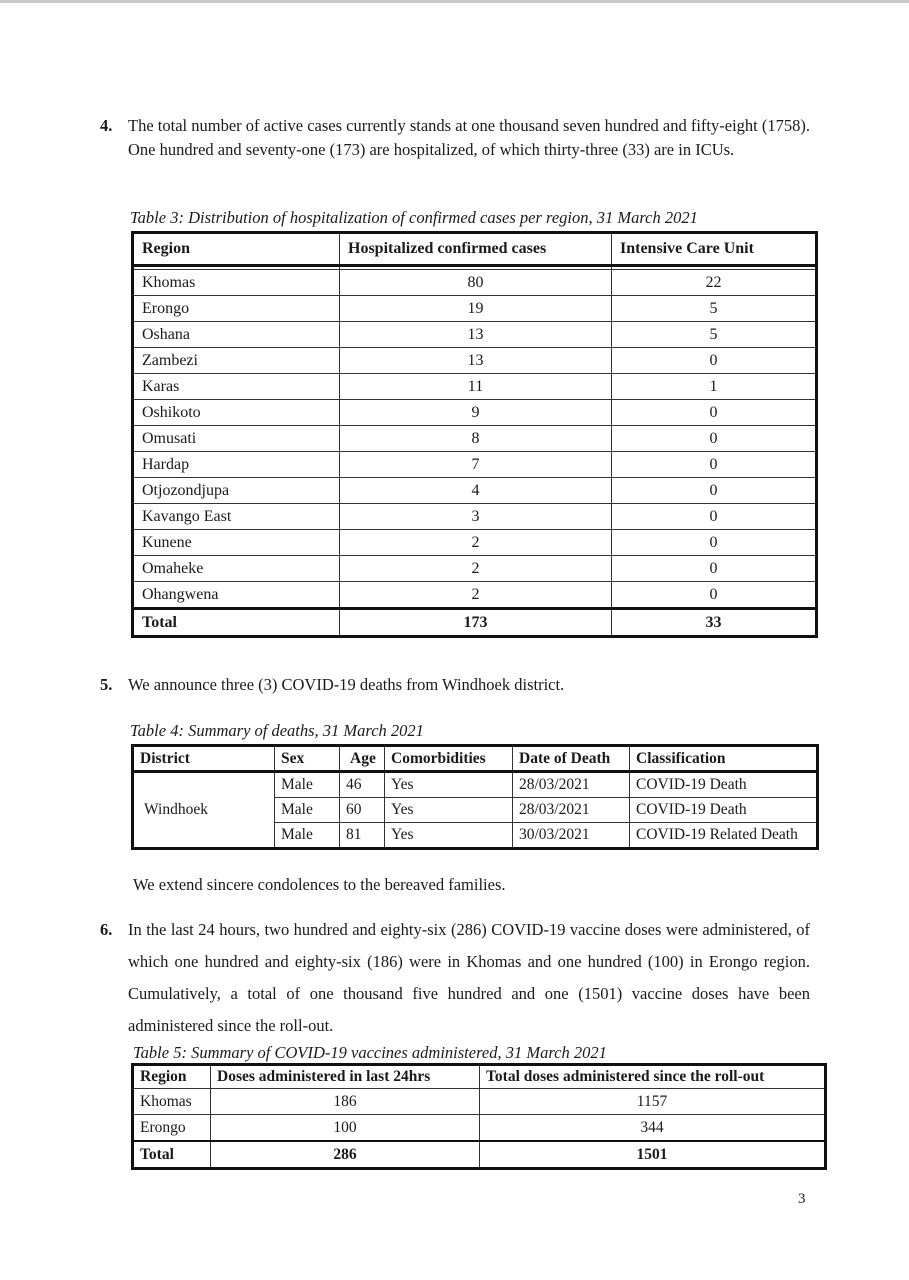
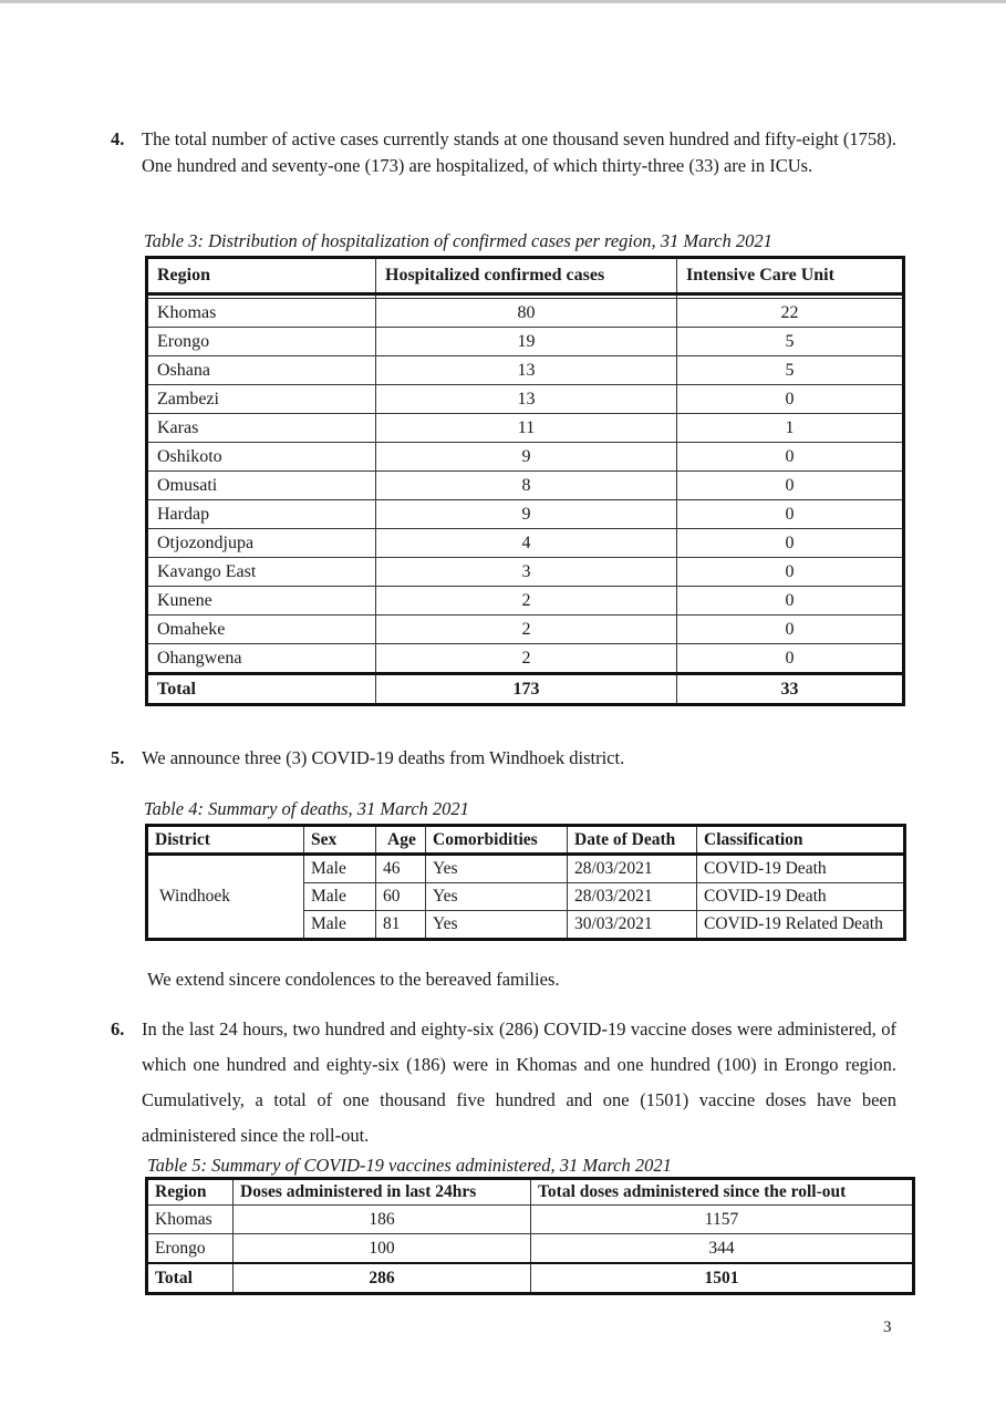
  4.
  The total number of active cases currently stands at one thousand seven hundred and fifty-eight (1758). One hundred and seventy-one (173) are hospitalized, of which thirty-three (33) are in ICUs.
  Table 3: Distribution of hospitalization of confirmed cases per region, 31 March 2021
  Region	Hospitalized confirmed cases	Intensive Care Unit
  Khomas	80	22
  Erongo	19	5
  Oshana	13	5
  Zambezi	13	0
  Karas	11	1
  Oshikoto	9	0
  Omusati	8	0
- Hardap	7	0
+ Hardap	9	0
  Otjozondjupa	4	0
  Kavango East	3	0
  Kunene	2	0
  Omaheke	2	0
  Ohangwena	2	0
  Total	173	33
  5.
  We announce three (3) COVID-19 deaths from Windhoek district.
  Table 4: Summary of deaths, 31 March 2021
  District	Sex	Age	Comorbidities	Date of Death	Classification
  Windhoek	Male	46	Yes	28/03/2021	COVID-19 Death
  Male	60	Yes	28/03/2021	COVID-19 Death
  Male	81	Yes	30/03/2021	COVID-19 Related Death
  We extend sincere condolences to the bereaved families.
  6.
  In the last 24 hours, two hundred and eighty-six (286) COVID-19 vaccine doses were administered, of which one hundred and eighty-six (186) were in Khomas and one hundred (100) in Erongo region. Cumulatively, a total of one thousand five hundred and one (1501) vaccine doses have been administered since the roll-out.
  Table 5: Summary of COVID-19 vaccines administered, 31 March 2021
  Region	Doses administered in last 24hrs	Total doses administered since the roll-out
  Khomas	186	1157
  Erongo	100	344
  Total	286	1501
  3
